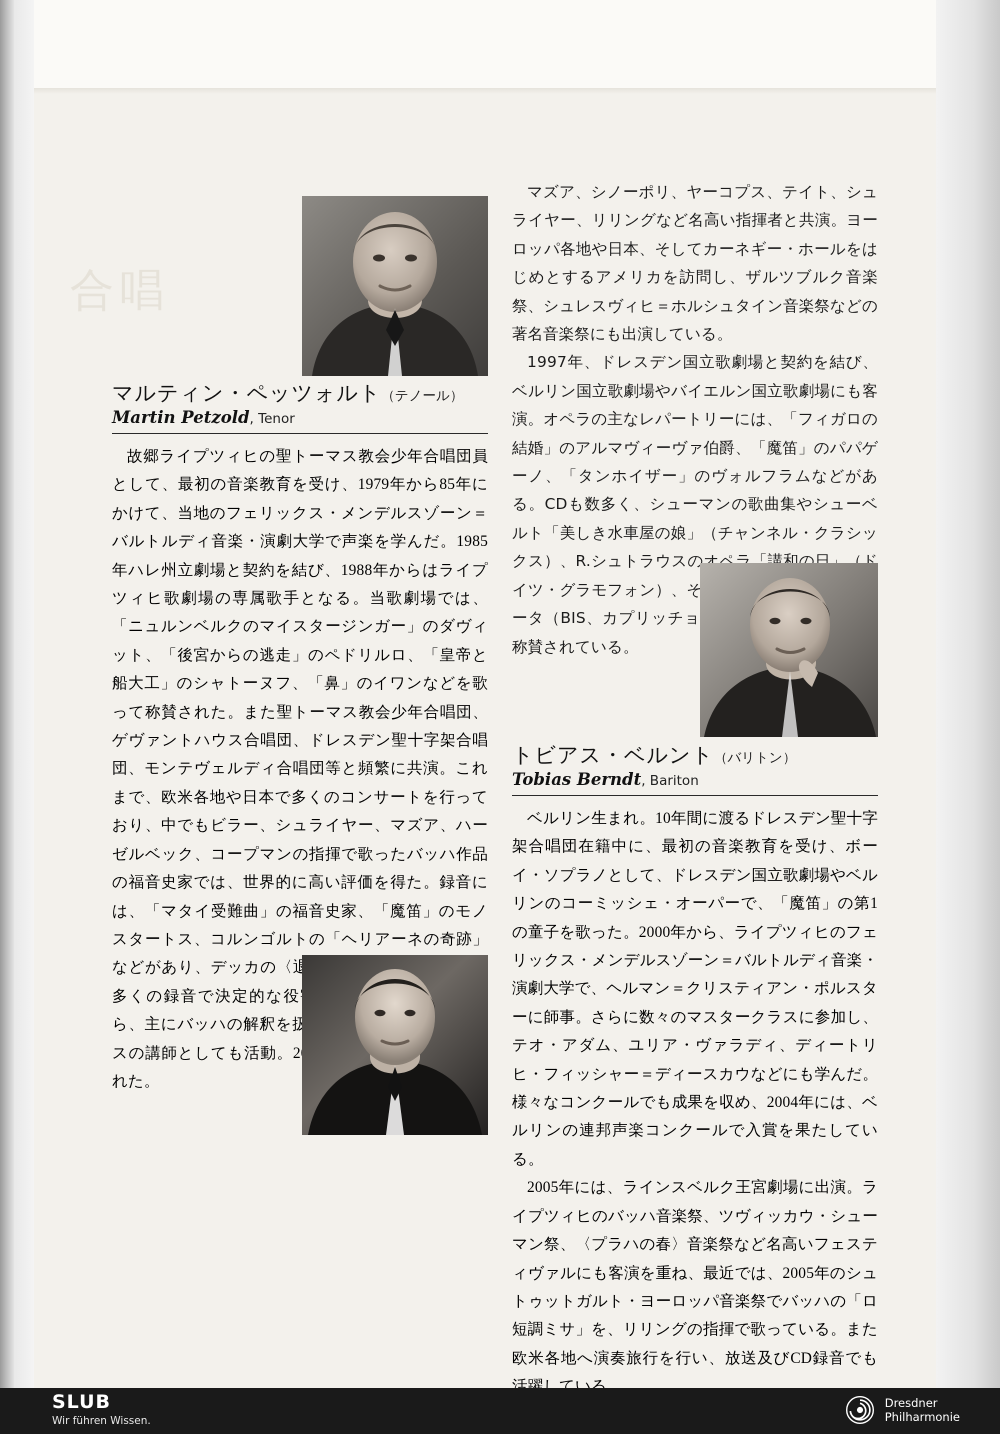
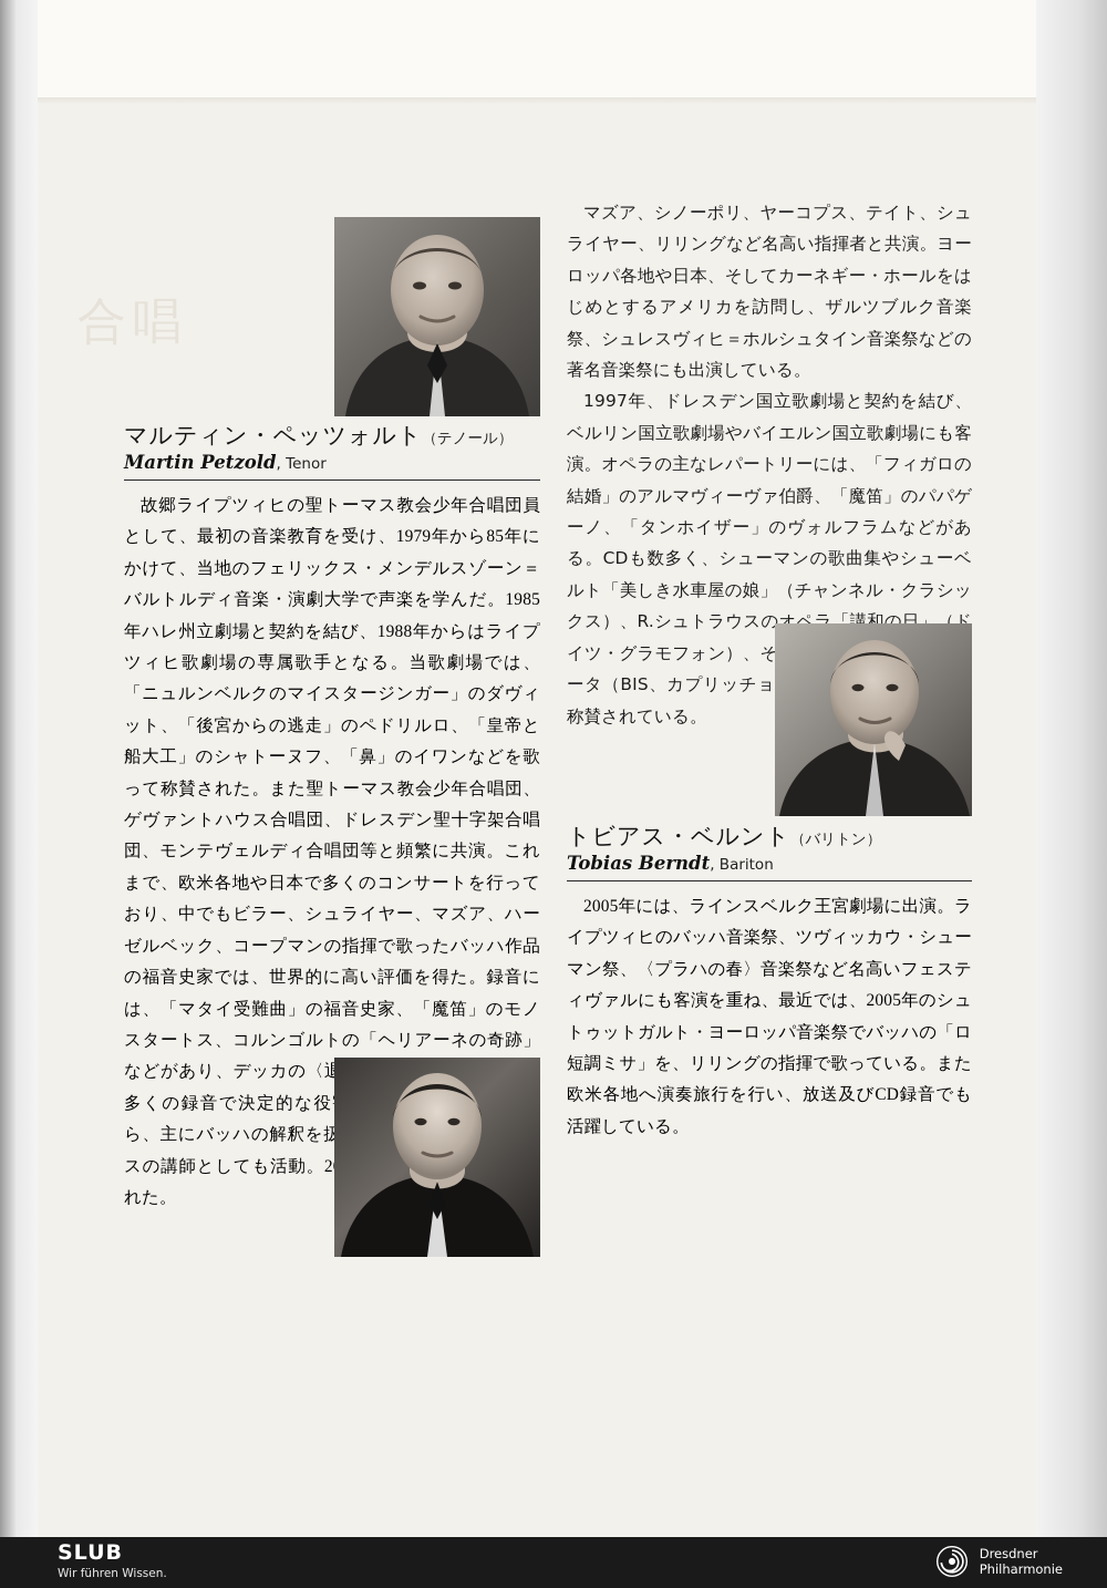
  マズア、シノーポリ、ヤーコプス、テイト、シュライヤー、リリングなど名高い指揮者と共演。ヨーロッパ各地や日本、そしてカーネギー・ホールをはじめとするアメリカを訪問し、ザルツブルク音楽祭、シュレスヴィヒ＝ホルシュタイン音楽祭などの著名音楽祭にも出演している。
  1997年、ドレスデン国立歌劇場と契約を結び、ベルリン国立歌劇場やバイエルン国立歌劇場にも客演。オペラの主なレパートリーには、「フィガロの結婚」のアルマヴィーヴァ伯爵、「魔笛」のパパゲーノ、「タンホイザー」のヴォルフラムなどがある。CDも数多く、シューマンの歌曲集やシューベルト「美しき水車屋の娘」（チャンネル・クラシックス）、R.シュトラウスのオペラ「講和の日」（ドイツ・グラモフォン）、そータ（BIS、カプリッチョ称賛されている。
  マルティン・ペッツォルト（テノール）
  Martin Petzold, Tenor
  故郷ライプツィヒの聖トーマス教会少年合唱団員として、最初の音楽教育を受け、1979年から85年にかけて、当地のフェリックス・メンデルスゾーン＝バルトルディ音楽・演劇大学で声楽を学んだ。1985年ハレ州立劇場と契約を結び、1988年からはライプツィヒ歌劇場の専属歌手となる。当歌劇場では、「ニュルンベルクのマイスタージンガー」のダヴィット、「後宮からの逃走」のペドリルロ、「皇帝と船大工」のシャトーヌフ、「鼻」のイワンなどを歌って称賛された。また聖トーマス教会少年合唱団、ゲヴァントハウス合唱団、ドレスデン聖十字架合唱団、モンテヴェルディ合唱団等と頻繁に共演。これまで、欧米各地や日本で多くのコンサートを行っており、中でもビラー、シュライヤー、マズア、ハーゼルベック、コープマンの指揮で歌ったバッハ作品の福音史家では、世界的に高い評価を得た。録音には、「マタイ受難曲」の福音史家、「魔笛」のモノスタートス、コルンゴルトの「ヘリアーネの奇跡」などがあり、デッカの〈退多くの録音で決定的な役ら、主にバッハの解釈を扱スの講師としても活動。2れた。
  トビアス・ベルント（バリトン）
  Tobias Berndt, Bariton
- ベルリン生まれ。10年間に渡るドレスデン聖十字架合唱団在籍中に、最初の音楽教育を受け、ボーイ・ソプラノとして、ドレスデン国立歌劇場やベルリンのコーミッシェ・オーパーで、「魔笛」の第1の童子を歌った。2000年から、ライプツィヒのフェリックス・メンデルスゾーン＝バルトルディ音楽・演劇大学で、ヘルマン＝クリスティアン・ポルスターに師事。さらに数々のマスタークラスに参加し、テオ・アダム、ユリア・ヴァラディ、ディートリヒ・フィッシャー＝ディースカウなどにも学んだ。様々なコンクールでも成果を収め、2004年には、ベルリンの連邦声楽コンクールで入賞を果たしている。
  2005年には、ラインスベルク王宮劇場に出演。ライプツィヒのバッハ音楽祭、ツヴィッカウ・シューマン祭、〈プラハの春〉音楽祭など名高いフェスティヴァルにも客演を重ね、最近では、2005年のシュトゥットガルト・ヨーロッパ音楽祭でバッハの「ロ短調ミサ」を、リリングの指揮で歌っている。また欧米各地へ演奏旅行を行い、放送及びCD録音でも活躍している。
  SLUB
  Wir führen Wissen.
  Dresdner
  Philharmonie
